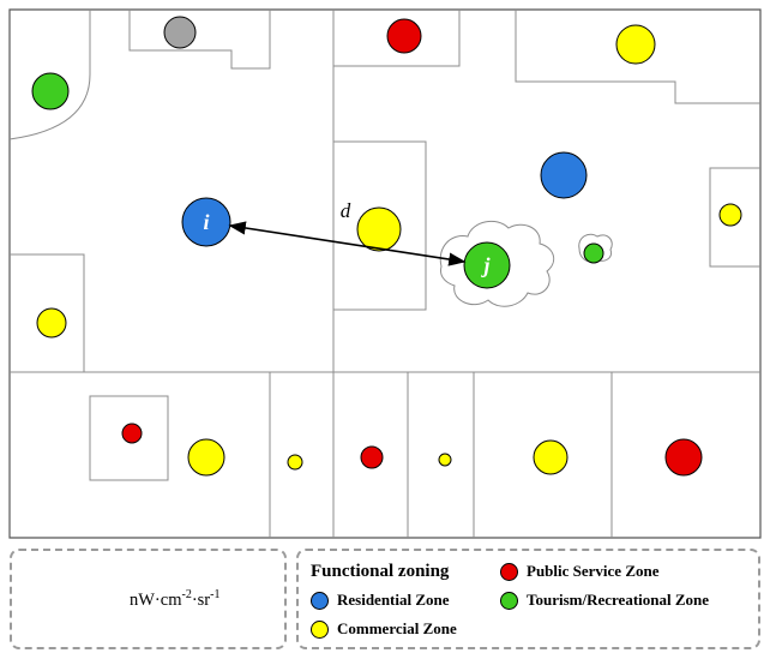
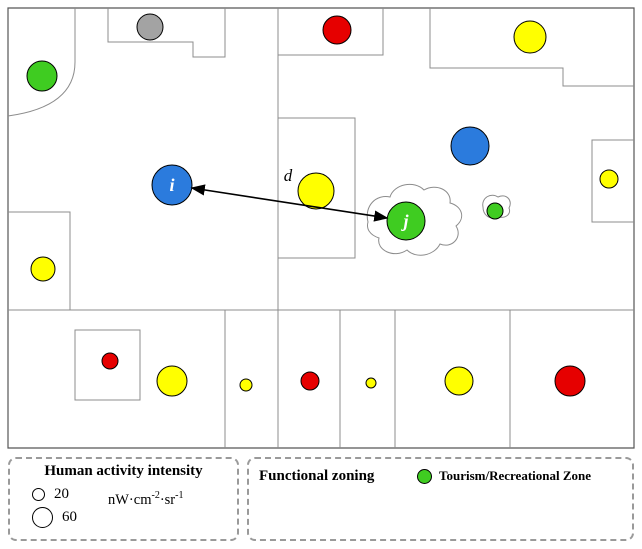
  i
  j
  d
+ Human activity intensity
+ 20
+ 60
  nW·cm-2·sr-1
  Functional zoning
- Residential Zone
- Commercial Zone
- Public Service Zone
  Tourism/Recreational Zone
